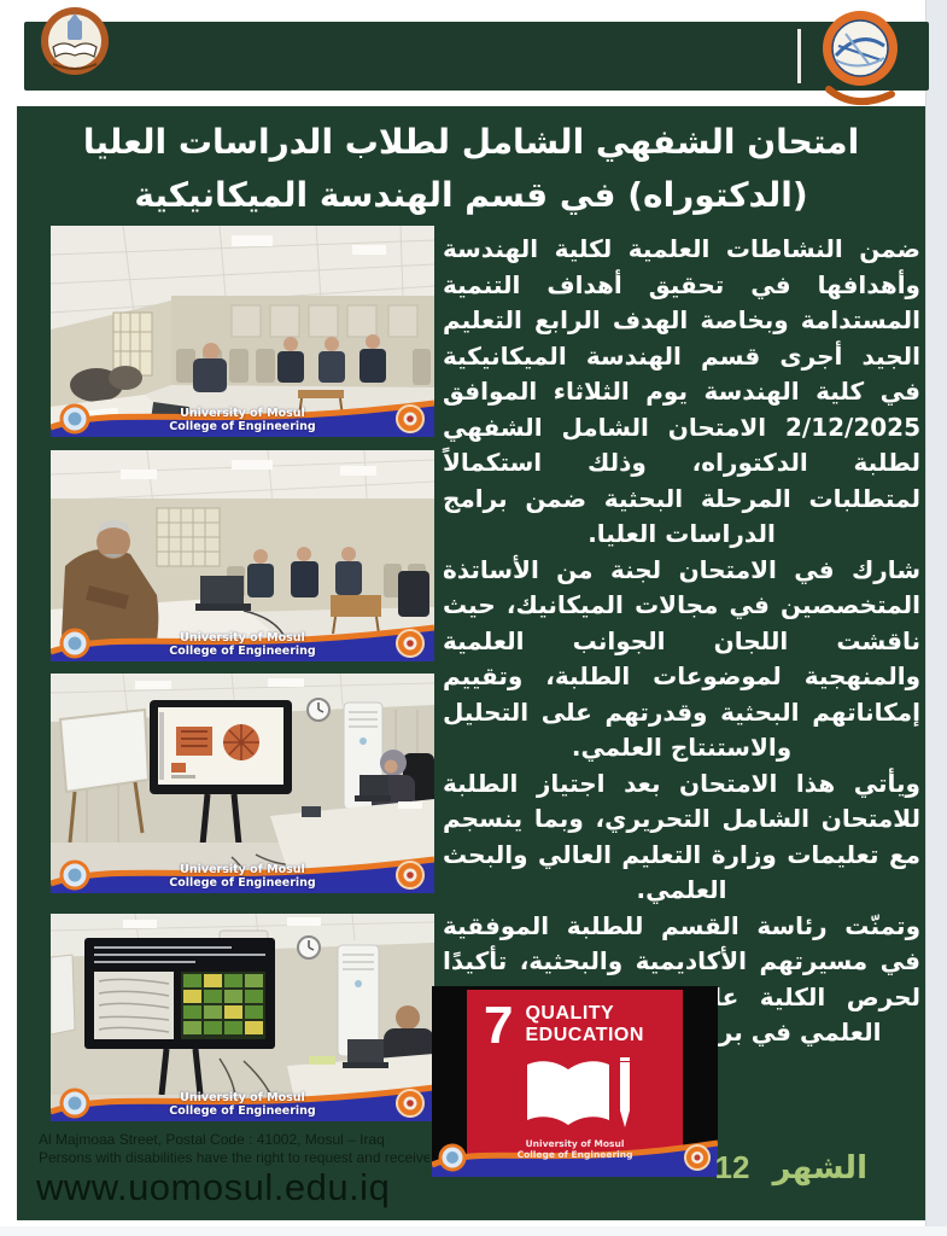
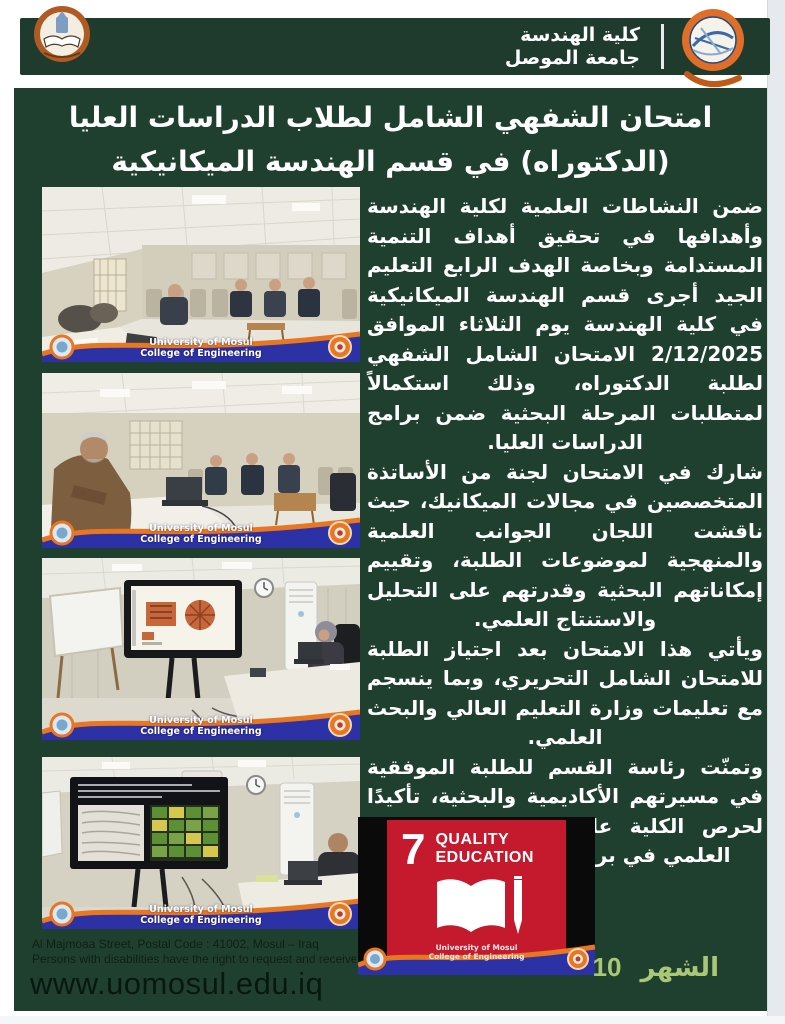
+ كلية الهندسة
+ جامعة الموصل
  امتحان الشفهي الشامل لطلاب الدراسات العليا
  (الدكتوراه) في قسم الهندسة الميكانيكية
  University of Mosul
  College of Engineering
  University of Mosul
  College of Engineering
  University of Mosul
  College of Engineering
  University of Mosul
  College of Engineering
  ضمن النشاطات العلمية لكلية الهندسة وأهدافها في تحقيق أهداف التنمية المستدامة وبخاصة الهدف الرابع التعليم الجيد أجرى قسم الهندسة الميكانيكية في كلية الهندسة يوم الثلاثاء الموافق 2/12/2025 الامتحان الشامل الشفهي لطلبة الدكتوراه، وذلك استكمالاً لمتطلبات المرحلة البحثية ضمن برامج الدراسات العليا.
  شارك في الامتحان لجنة من الأساتذة المتخصصين في مجالات الميكانيك، حيث ناقشت اللجان الجوانب العلمية والمنهجية لموضوعات الطلبة، وتقييم إمكاناتهم البحثية وقدرتهم على التحليل والاستنتاج العلمي.
  ويأتي هذا الامتحان بعد اجتياز الطلبة للامتحان الشامل التحريري، وبما ينسجم مع تعليمات وزارة التعليم العالي والبحث العلمي.
  وتمنّت رئاسة القسم للطلبة الموفقية في مسيرتهم الأكاديمية والبحثية، تأكيدًا لحرص الكلية ع العلمي في بر
  7
  QUALITY
  EDUCATION
  University of Mosul
  College of Engineering
  Al Majmoaa Street, Postal Code : 41002, Mosul – Iraq
  Persons with disabilities have the right to request and receive
  www.uomosul.edu.iq
- الشهر 12
+ الشهر 10
